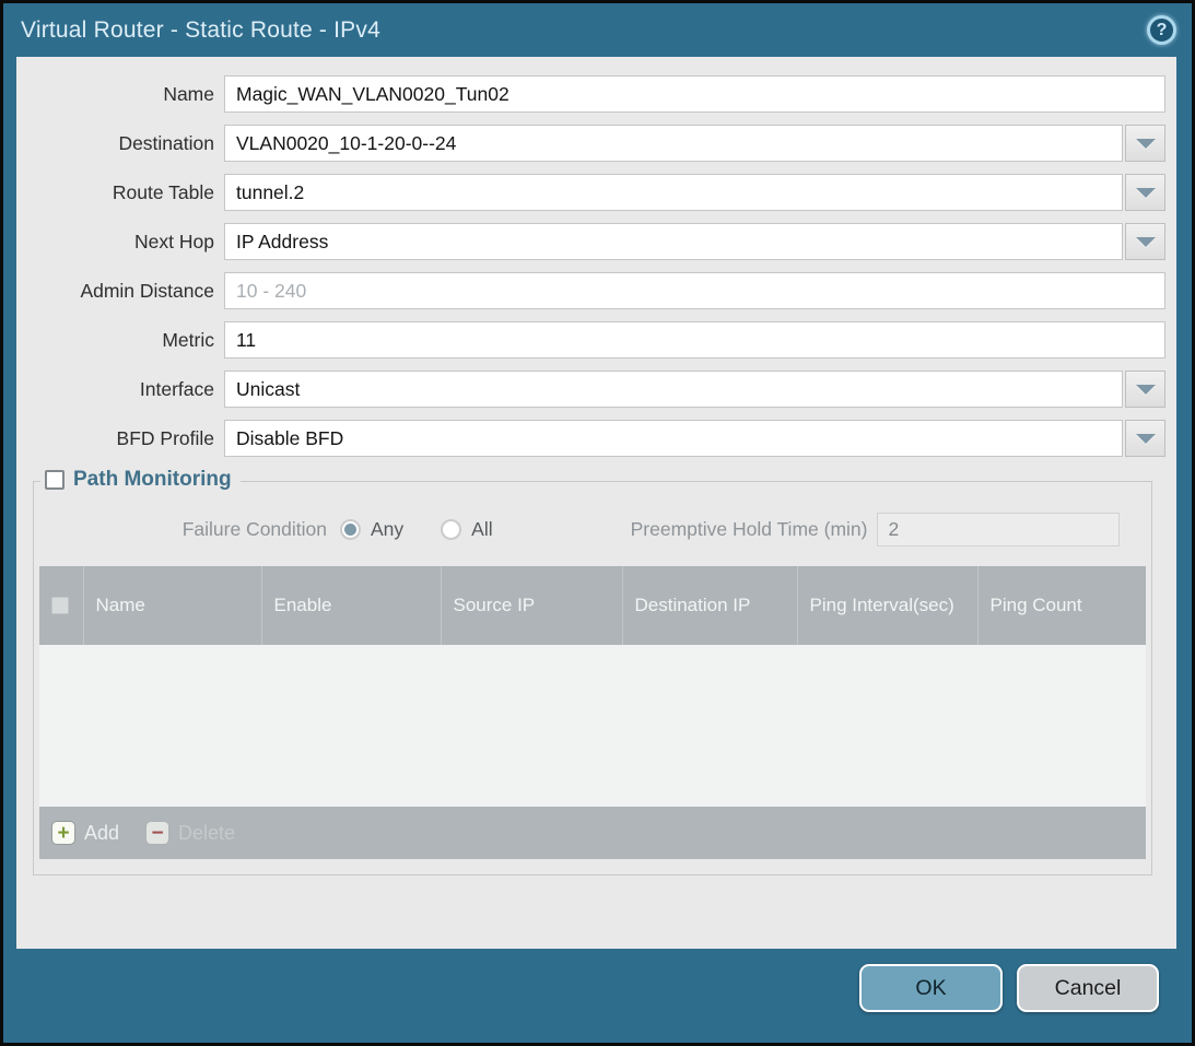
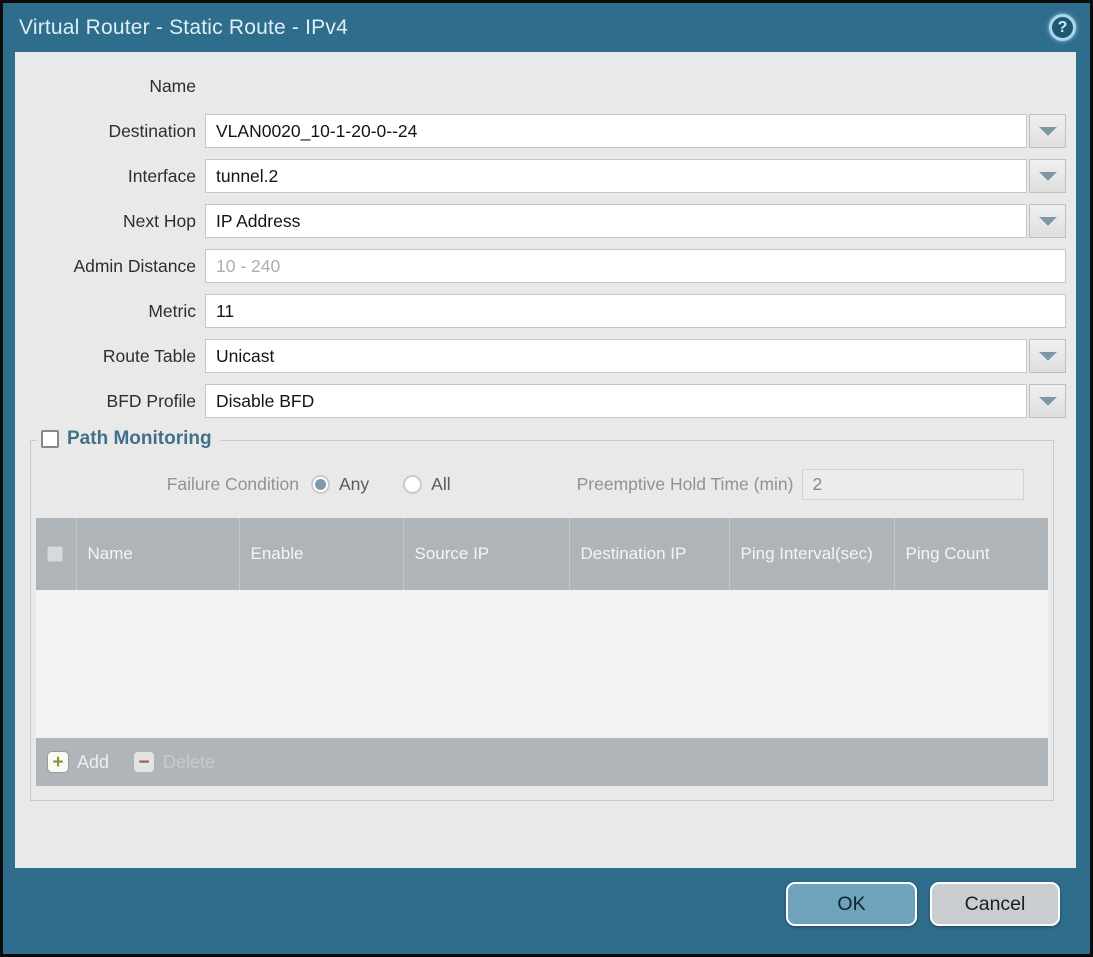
  Virtual Router - Static Route - IPv4
  ?
  Name
- Magic_WAN_VLAN0020_Tun02
  Destination
  VLAN0020_10-1-20-0--24
- Route Table
+ Interface
  tunnel.2
  Next Hop
  IP Address
  Admin Distance
  10 - 240
  Metric
  11
- Interface
+ Route Table
  Unicast
  BFD Profile
  Disable BFD
  Path Monitoring
  Failure Condition
  Any
  All
  Preemptive Hold Time (min)
  2
  	Name	Enable	Source IP	Destination IP	Ping Interval(sec)	Ping Count
  +
  Add
  −
  OK
  Cancel
